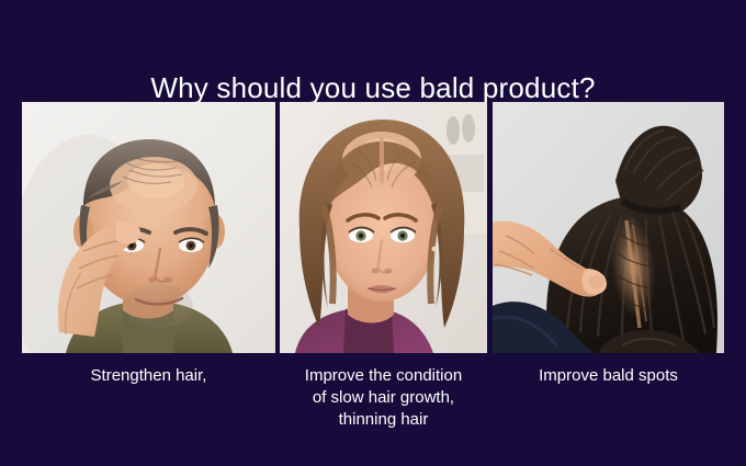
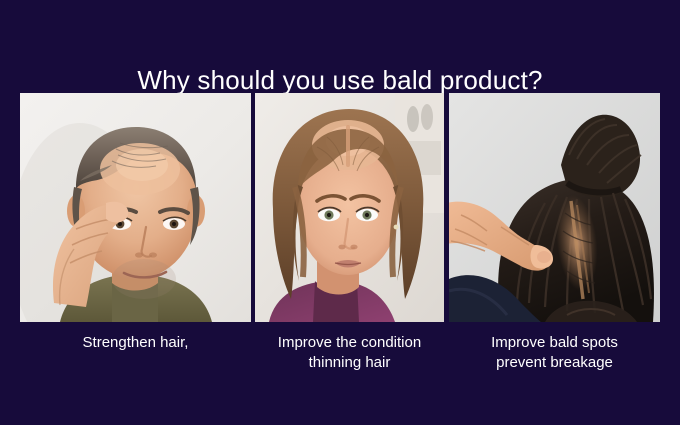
  Why should you use bald product?
  Strengthen hair,
  Improve the condition
- of slow hair growth,
  thinning hair
  Improve bald spots
+ prevent breakage
